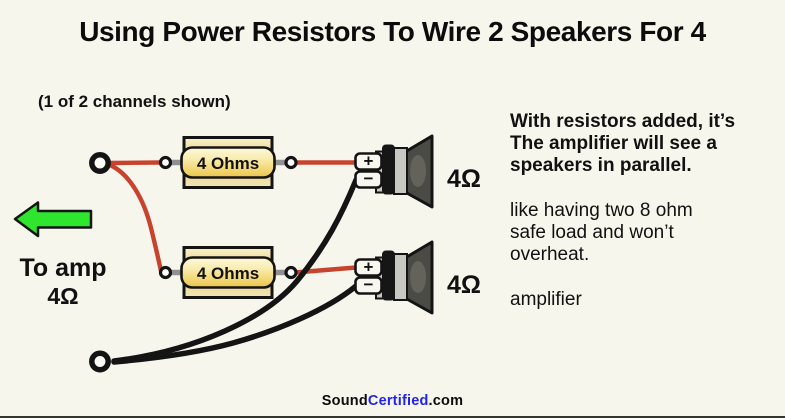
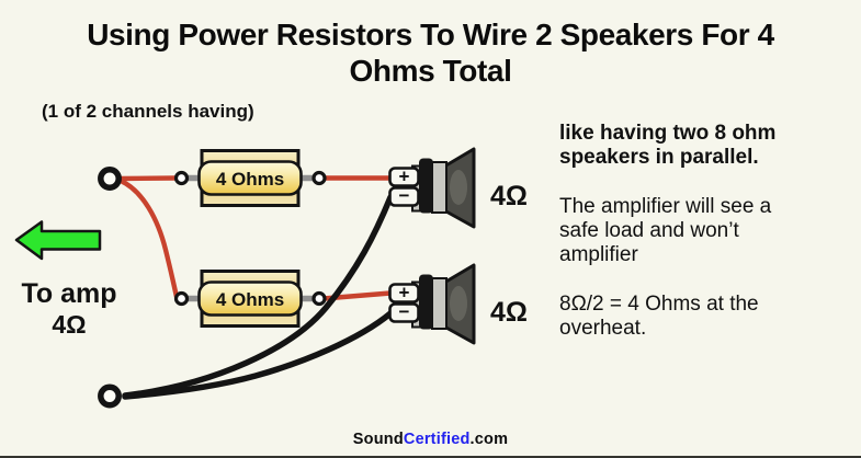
  Using Power Resistors To Wire 2 Speakers For 4
+ Ohms Total
- (1 of 2 channels shown)
+ (1 of 2 channels having)
  4 Ohms
  4 Ohms
  +
  −
  4Ω
  +
  −
  4Ω
  To amp
  4Ω
- With resistors added, it’s
- The amplifier will see a
+ like having two 8 ohm
  speakers in parallel.
- like having two 8 ohm
+ The amplifier will see a
  safe load and won’t
- overheat.
+ amplifier
+ 8Ω/2 = 4 Ohms at the
- amplifier
+ overheat.
  SoundCertified.com
